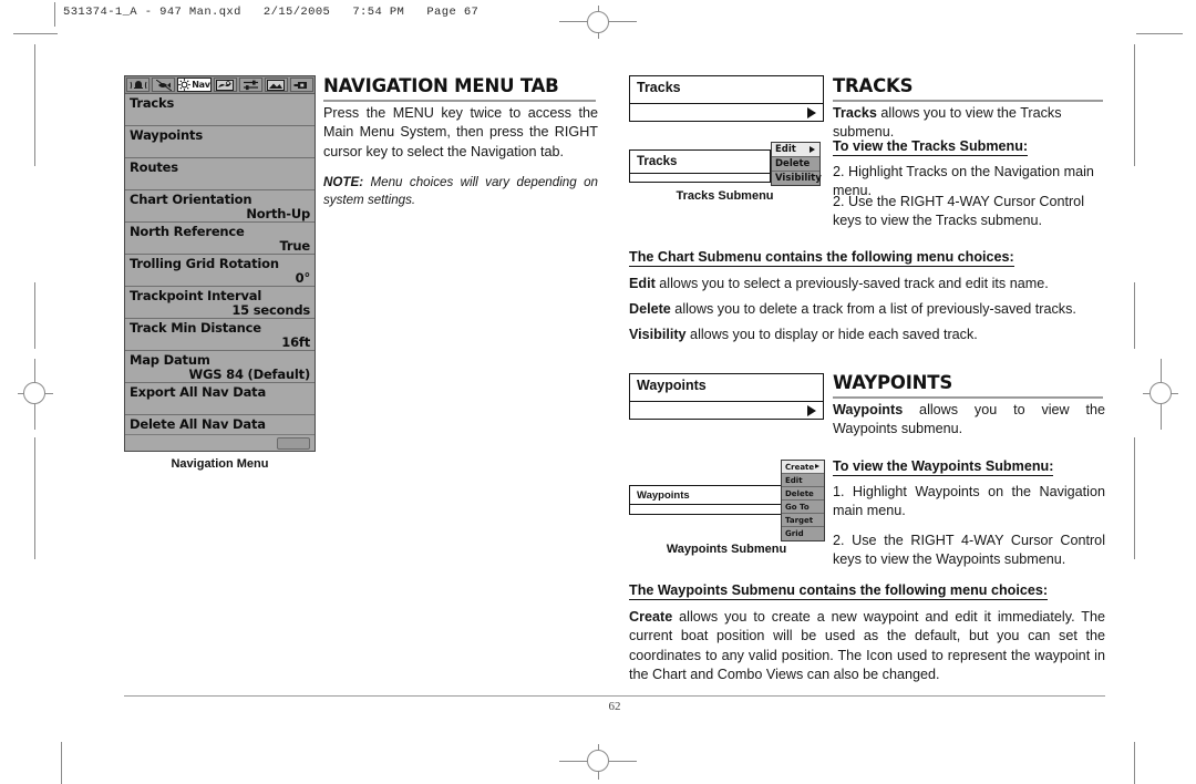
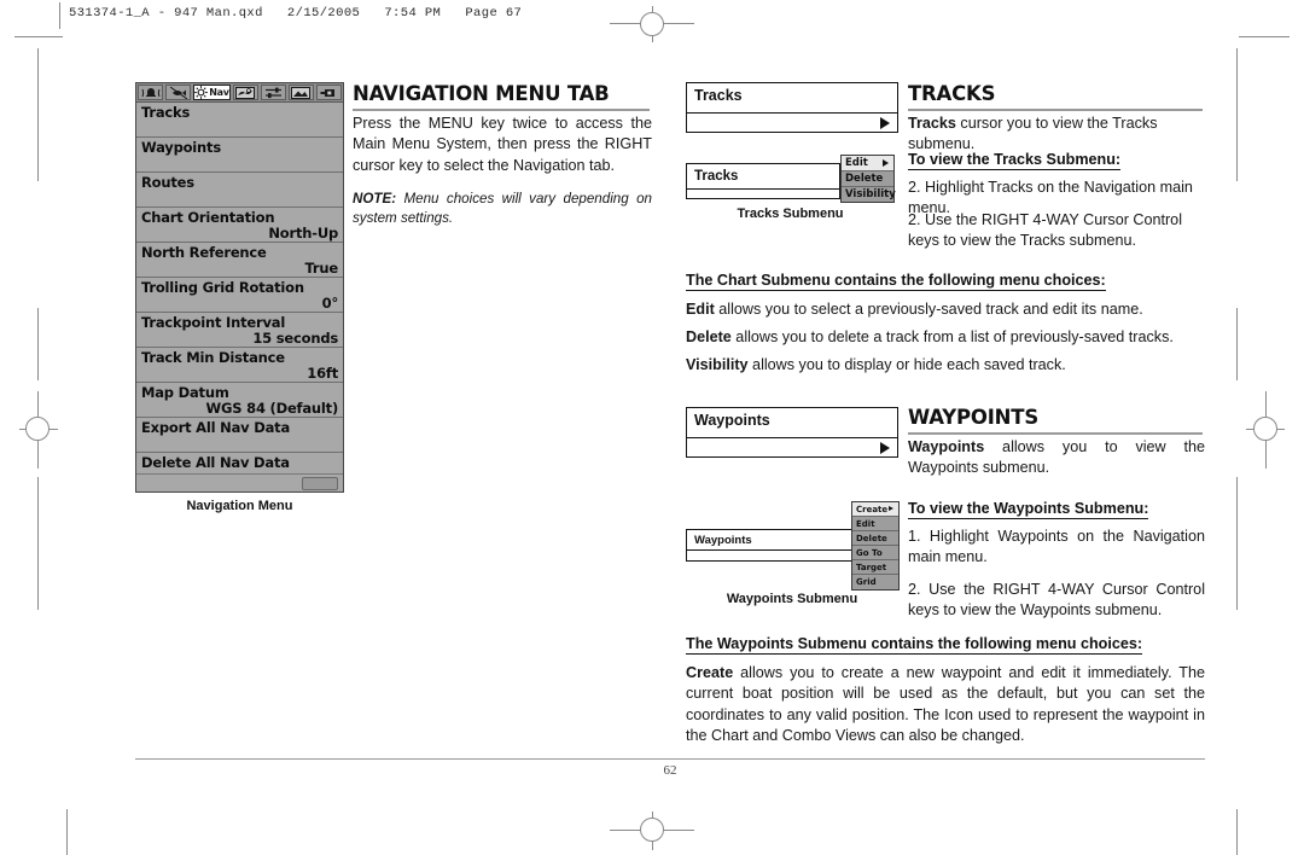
  531374-1_A - 947 Man.qxd 2/15/2005 7:54 PM Page 67
  Nav
  Tracks
  Waypoints
  Routes
  Chart Orientation
  North-Up
  North Reference
  True
  Trolling Grid Rotation
  0°
  Trackpoint Interval
  15 seconds
  Track Min Distance
  16ft
  Map Datum
  WGS 84 (Default)
  Export All Nav Data
  Delete All Nav Data
  Navigation Menu
  NAVIGATION MENU TAB
  Press the MENU key twice to access the Main Menu System, then press the RIGHT cursor key to select the Navigation tab.
  NOTE: Menu choices will vary depending on system settings.
  Tracks
  TRACKS
- Tracks allows you to view the Tracks submenu.
+ Tracks cursor you to view the Tracks submenu.
  To view the Tracks Submenu:
  2. Highlight Tracks on the Navigation main menu.
  2. Use the RIGHT 4-WAY Cursor Control keys to view the Tracks submenu.
  Tracks
  Edit
  Delete
  Visibility
  Tracks Submenu
  The Chart Submenu contains the following menu choices:
  Edit allows you to select a previously-saved track and edit its name.
  Delete allows you to delete a track from a list of previously-saved tracks.
  Visibility allows you to display or hide each saved track.
  Waypoints
  WAYPOINTS
  Waypoints allows you to view the Waypoints submenu.
  To view the Waypoints Submenu:
  1. Highlight Waypoints on the Navigation main menu.
  2. Use the RIGHT 4-WAY Cursor Control keys to view the Waypoints submenu.
  Waypoints
  Create
  Edit
  Delete
  Go To
  Target
  Grid
  Waypoints Submenu
  The Waypoints Submenu contains the following menu choices:
  Create allows you to create a new waypoint and edit it immediately. The current boat position will be used as the default, but you can set the coordinates to any valid position. The Icon used to represent the waypoint in the Chart and Combo Views can also be changed.
  62
